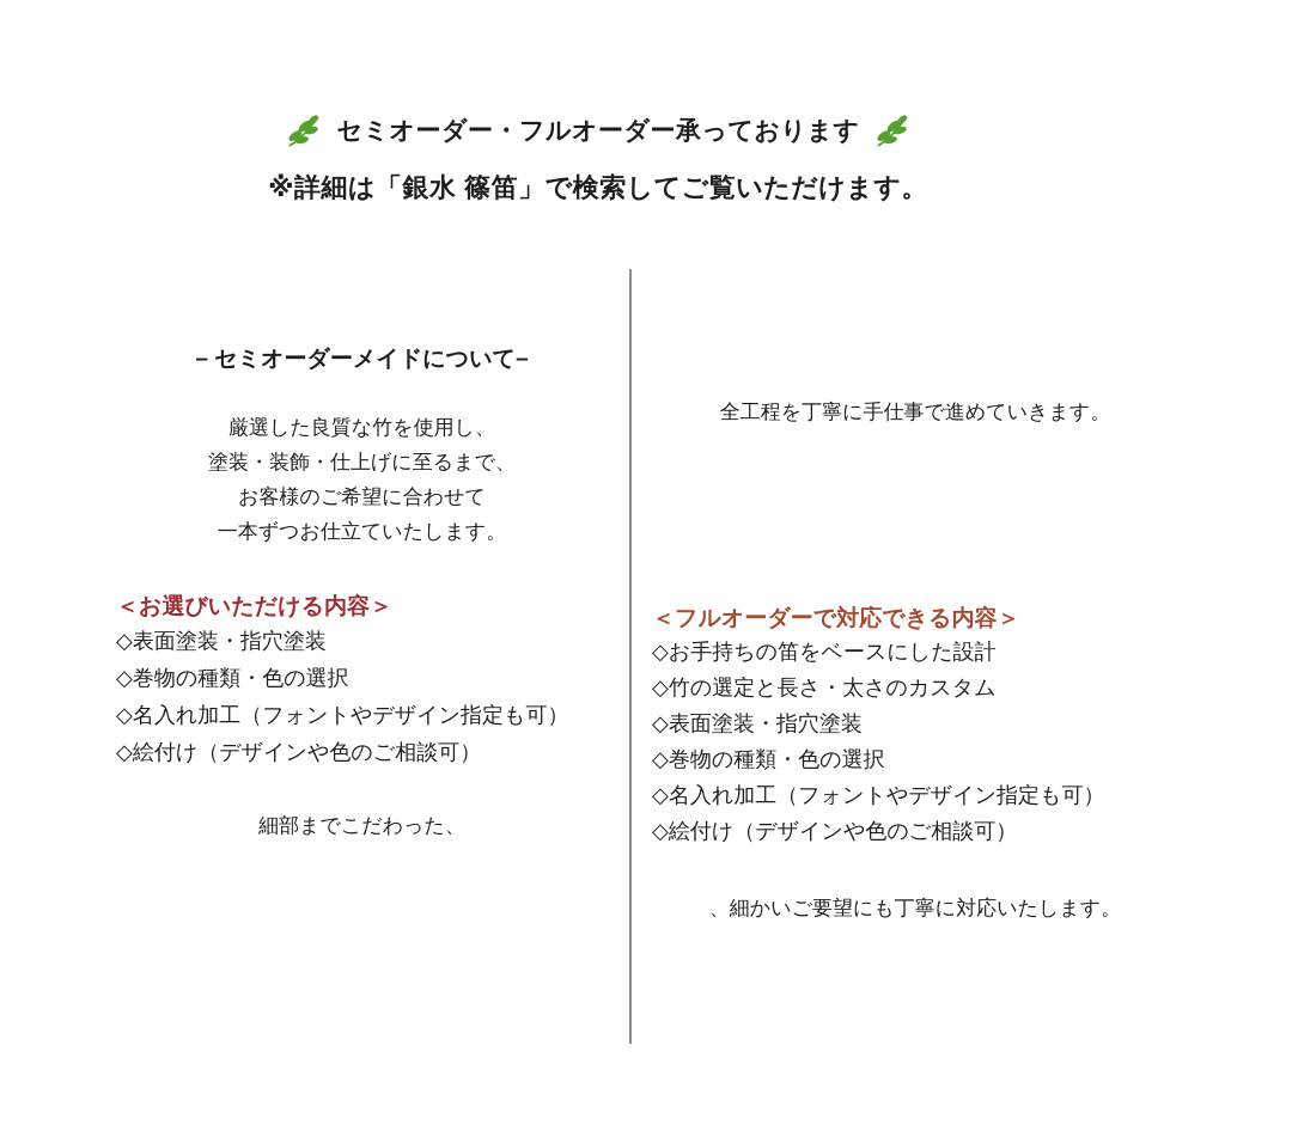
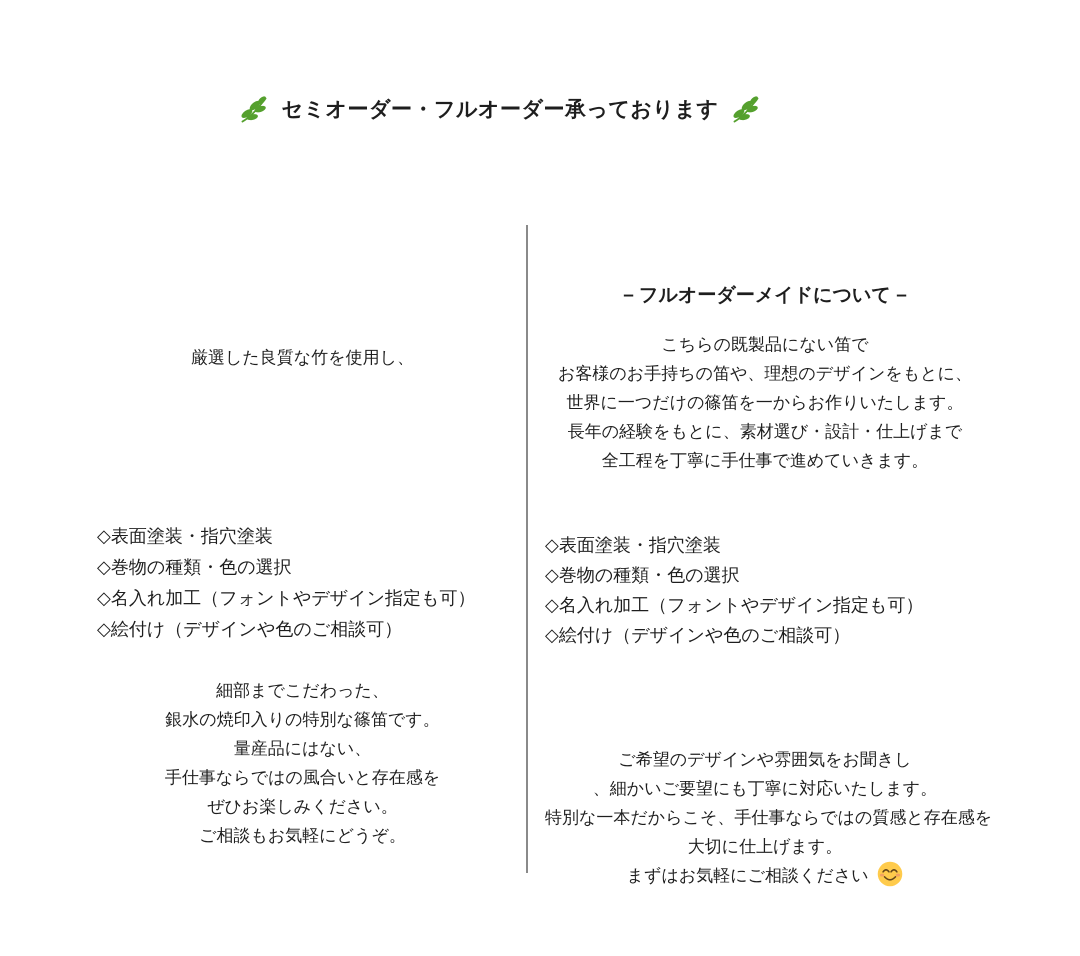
  セミオーダー・フルオーダー承っております
- ※詳細は「銀水 篠笛」で検索してご覧いただけます。
- – セミオーダーメイドについて–
  厳選した良質な竹を使用し、
- 塗装・装飾・仕上げに至るまで、
- お客様のご希望に合わせて
- 一本ずつお仕立ていたします。
- ＜お選びいただける内容＞
  ◇表面塗装・指穴塗装
  ◇巻物の種類・色の選択
  ◇名入れ加工（フォントやデザイン指定も可）
  ◇絵付け（デザインや色のご相談可）
  細部までこだわった、
+ 銀水の焼印入りの特別な篠笛です。
+ 量産品にはない、
+ 手仕事ならではの風合いと存在感を
+ ぜひお楽しみください。
+ ご相談もお気軽にどうぞ。
+ – フルオーダーメイドについて –
+ こちらの既製品にない笛で
+ お客様のお手持ちの笛や、理想のデザインをもとに、
+ 世界に一つだけの篠笛を一からお作りいたします。
+ 長年の経験をもとに、素材選び・設計・仕上げまで
  全工程を丁寧に手仕事で進めていきます。
- ＜フルオーダーで対応できる内容＞
- ◇お手持ちの笛をベースにした設計
- ◇竹の選定と長さ・太さのカスタム
  ◇表面塗装・指穴塗装
  ◇巻物の種類・色の選択
  ◇名入れ加工（フォントやデザイン指定も可）
  ◇絵付け（デザインや色のご相談可）
+ ご希望のデザインや雰囲気をお聞きし
  、細かいご要望にも丁寧に対応いたします。
+ 特別な一本だからこそ、手仕事ならではの質感と存在感を
+ 大切に仕上げます。
+ まずはお気軽にご相談ください
